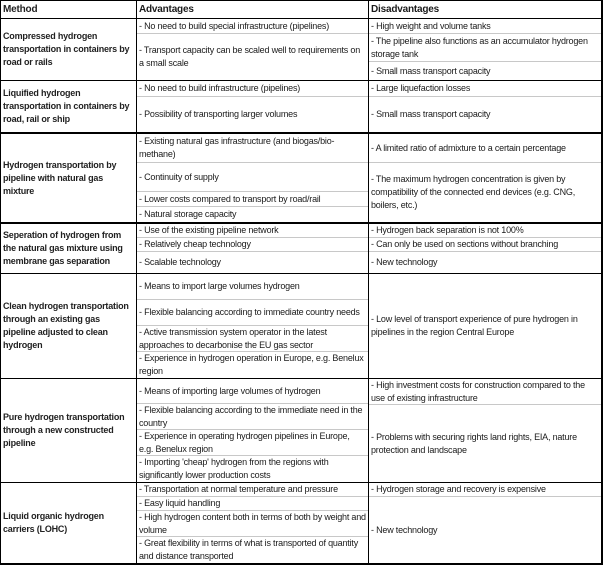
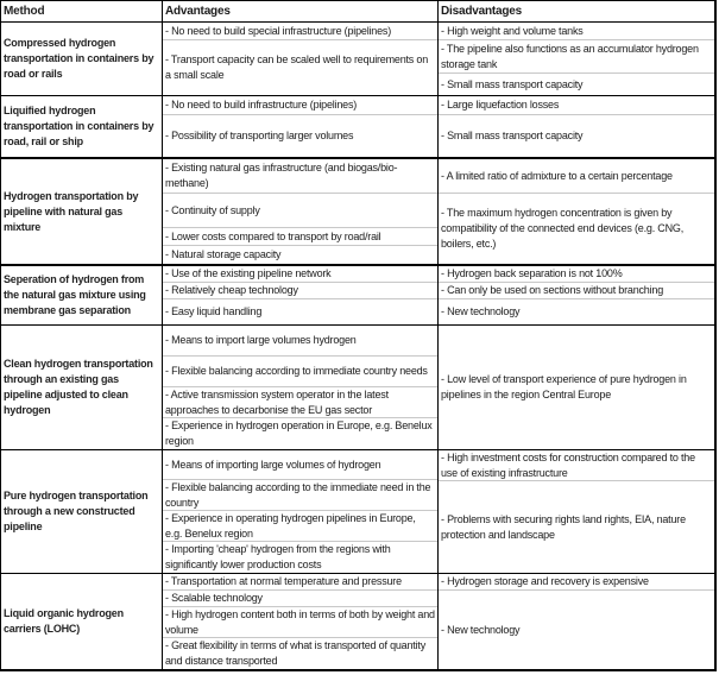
  Method
  Advantages
  Disadvantages
  Compressed hydrogen transportation in containers by road or rails
  - No need to build special infrastructure (pipelines)
  - Transport capacity can be scaled well to requirements on a small scale
  - High weight and volume tanks
  - The pipeline also functions as an accumulator hydrogen storage tank
  - Small mass transport capacity
  Liquified hydrogen transportation in containers by road, rail or ship
  - No need to build infrastructure (pipelines)
  - Possibility of transporting larger volumes
  - Large liquefaction losses
  - Small mass transport capacity
  Hydrogen transportation by pipeline with natural gas mixture
  - Existing natural gas infrastructure (and biogas/bio-methane)
  - Continuity of supply
  - Lower costs compared to transport by road/rail
  - Natural storage capacity
  - A limited ratio of admixture to a certain percentage
  - The maximum hydrogen concentration is given by compatibility of the connected end devices (e.g. CNG, boilers, etc.)
  Seperation of hydrogen from the natural gas mixture using membrane gas separation
  - Use of the existing pipeline network
  - Relatively cheap technology
- - Scalable technology
+ - Easy liquid handling
  - Hydrogen back separation is not 100%
  - Can only be used on sections without branching
  - New technology
  Clean hydrogen transportation through an existing gas pipeline adjusted to clean hydrogen
  - Means to import large volumes hydrogen
  - Flexible balancing according to immediate country needs
  - Active transmission system operator in the latest approaches to decarbonise the EU gas sector
  - Experience in hydrogen operation in Europe, e.g. Benelux region
  - Low level of transport experience of pure hydrogen in pipelines in the region Central Europe
  Pure hydrogen transportation through a new constructed pipeline
  - Means of importing large volumes of hydrogen
  - Flexible balancing according to the immediate need in the country
  - Experience in operating hydrogen pipelines in Europe, e.g. Benelux region
  - Importing 'cheap' hydrogen from the regions with significantly lower production costs
  - High investment costs for construction compared to the use of existing infrastructure
  - Problems with securing rights land rights, EIA, nature protection and landscape
  Liquid organic hydrogen carriers (LOHC)
  - Transportation at normal temperature and pressure
- - Easy liquid handling
+ - Scalable technology
  - High hydrogen content both in terms of both by weight and volume
  - Great flexibility in terms of what is transported of quantity and distance transported
  - Hydrogen storage and recovery is expensive
  - New technology
